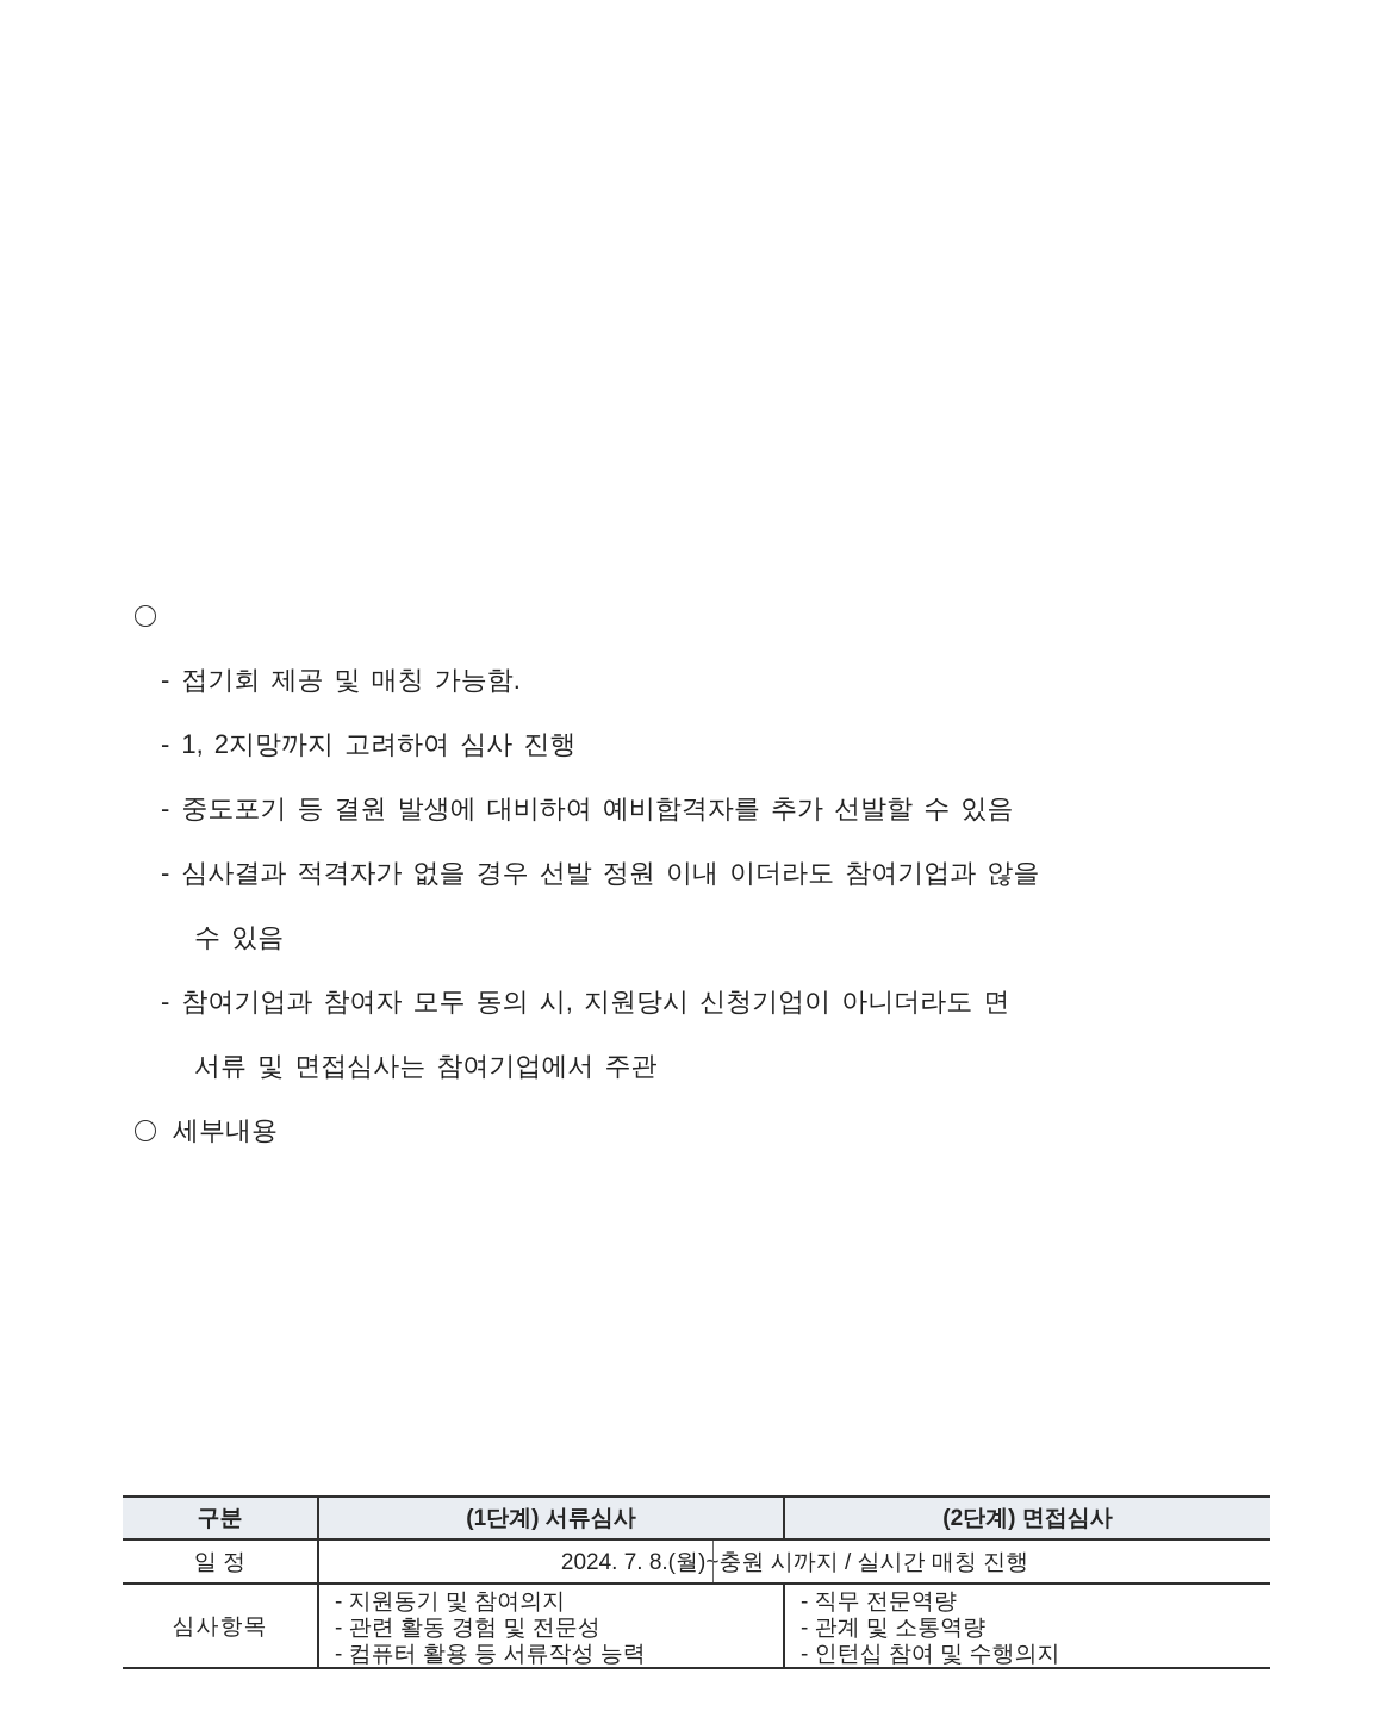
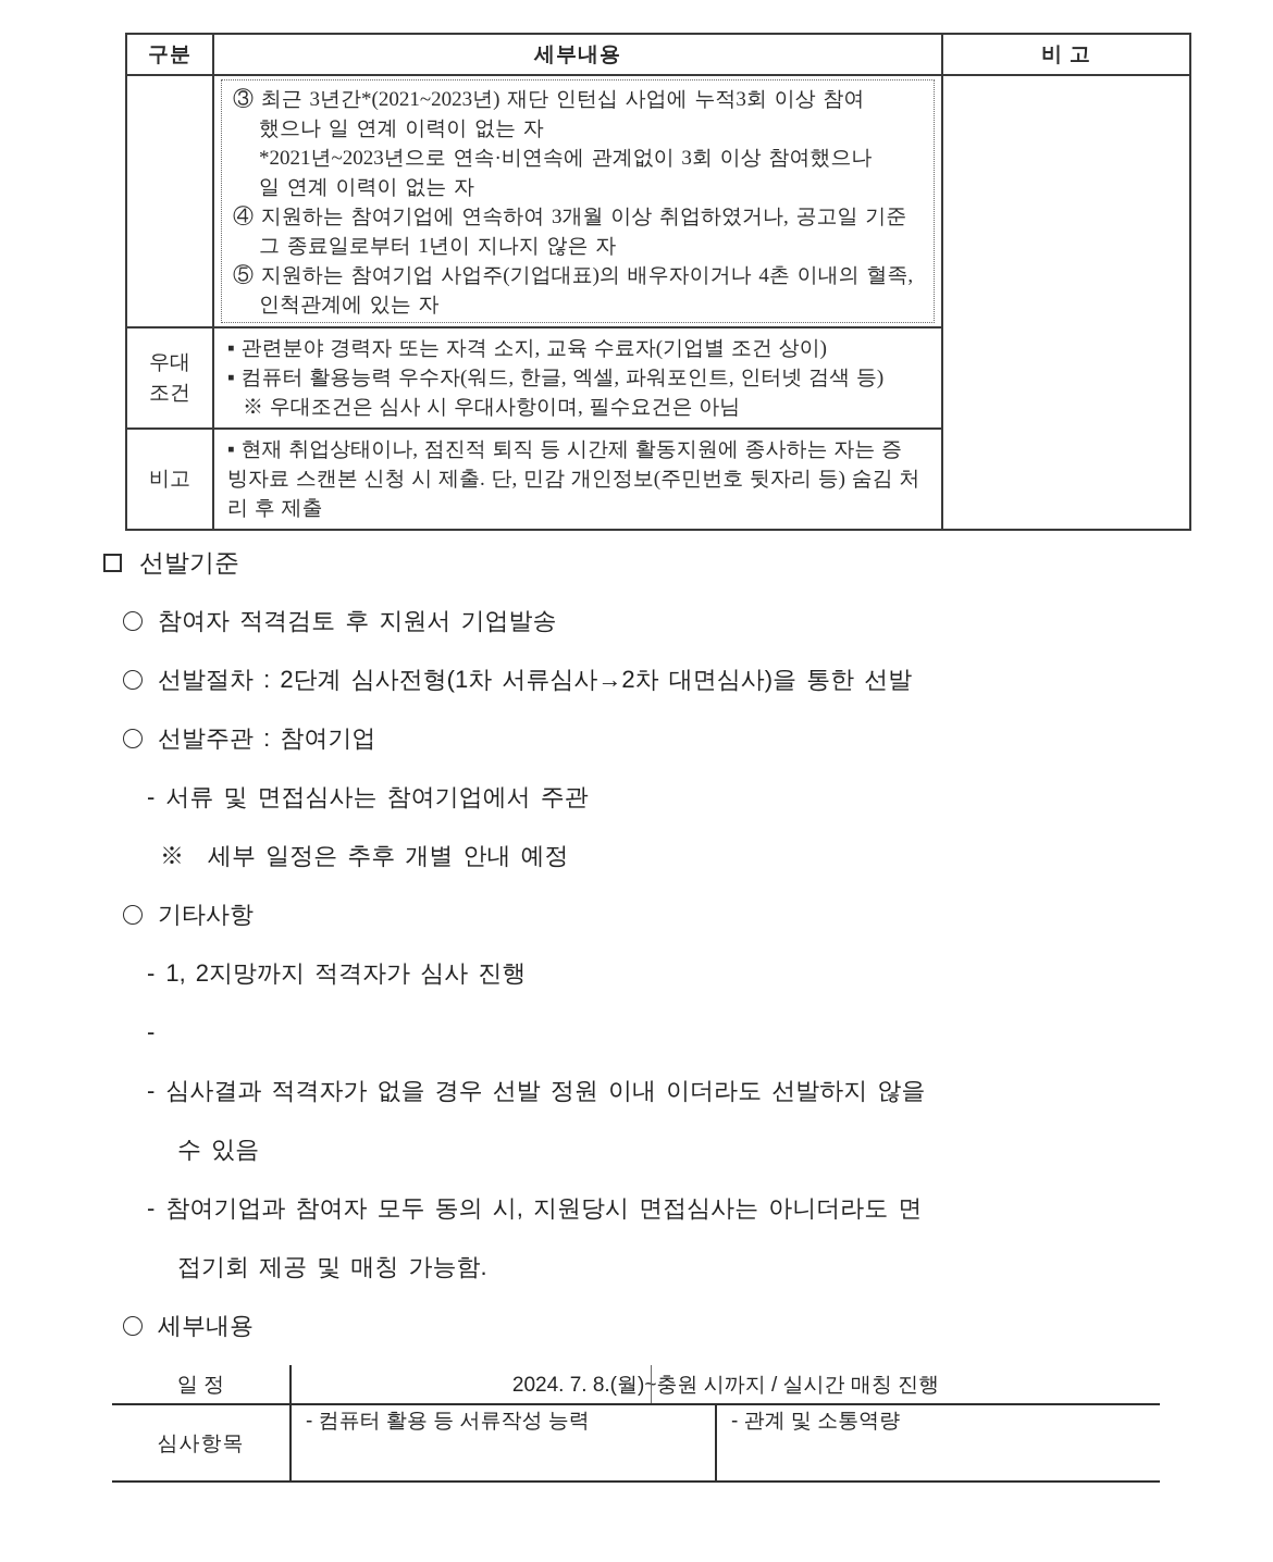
+ 구분	세부내용	비 고
+ 	③ 최근 3년간*(2021~2023년) 재단 인턴십 사업에 누적3회 이상 참여 했으나 일 연계 이력이 없는 자 *2021년~2023년으로 연속·비연속에 관계없이 3회 이상 참여했으나 일 연계 이력이 없는 자 ④ 지원하는 참여기업에 연속하여 3개월 이상 취업하였거나, 공고일 기준 그 종료일로부터 1년이 지나지 않은 자 ⑤ 지원하는 참여기업 사업주(기업대표)의 배우자이거나 4촌 이내의 혈족, 인척관계에 있는 자
+ 우대 조건	▪ 관련분야 경력자 또는 자격 소지, 교육 수료자(기업별 조건 상이) ▪ 컴퓨터 활용능력 우수자(워드, 한글, 엑셀, 파워포인트, 인터넷 검색 등) ※ 우대조건은 심사 시 우대사항이며, 필수요건은 아님
+ 비고	▪ 현재 취업상태이나, 점진적 퇴직 등 시간제 활동지원에 종사하는 자는 증 빙자료 스캔본 신청 시 제출. 단, 민감 개인정보(주민번호 뒷자리 등) 숨김 처 리 후 제출
+ 선발기준
+ 참여자 적격검토 후 지원서 기업발송
+ 선발절차 : 2단계 심사전형(1차 서류심사→2차 대면심사)을 통한 선발
+ 선발주관 : 참여기업
  -
- 접기회 제공 및 매칭 가능함.
+ 서류 및 면접심사는 참여기업에서 주관
+ ※
+ 세부 일정은 추후 개별 안내 예정
+ 기타사항
  -
- 1, 2지망까지 고려하여 심사 진행
+ 1, 2지망까지 적격자가 심사 진행
  -
- 중도포기 등 결원 발생에 대비하여 예비합격자를 추가 선발할 수 있음
  -
- 심사결과 적격자가 없을 경우 선발 정원 이내 이더라도 참여기업과 않을
+ 심사결과 적격자가 없을 경우 선발 정원 이내 이더라도 선발하지 않을
  수 있음
  -
- 참여기업과 참여자 모두 동의 시, 지원당시 신청기업이 아니더라도 면
+ 참여기업과 참여자 모두 동의 시, 지원당시 면접심사는 아니더라도 면
- 서류 및 면접심사는 참여기업에서 주관
+ 접기회 제공 및 매칭 가능함.
  세부내용
- 구분
- (1단계) 서류심사
- (2단계) 면접심사
  일 정
  2024. 7. 8.(월)충원 시까지 / 실시간 매칭 진행
  심사항목
- - 지원동기 및 참여의지
- - 관련 활동 경험 및 전문성
  - 컴퓨터 활용 등 서류작성 능력
- - 직무 전문역량
  - 관계 및 소통역량
- - 인턴십 참여 및 수행의지
